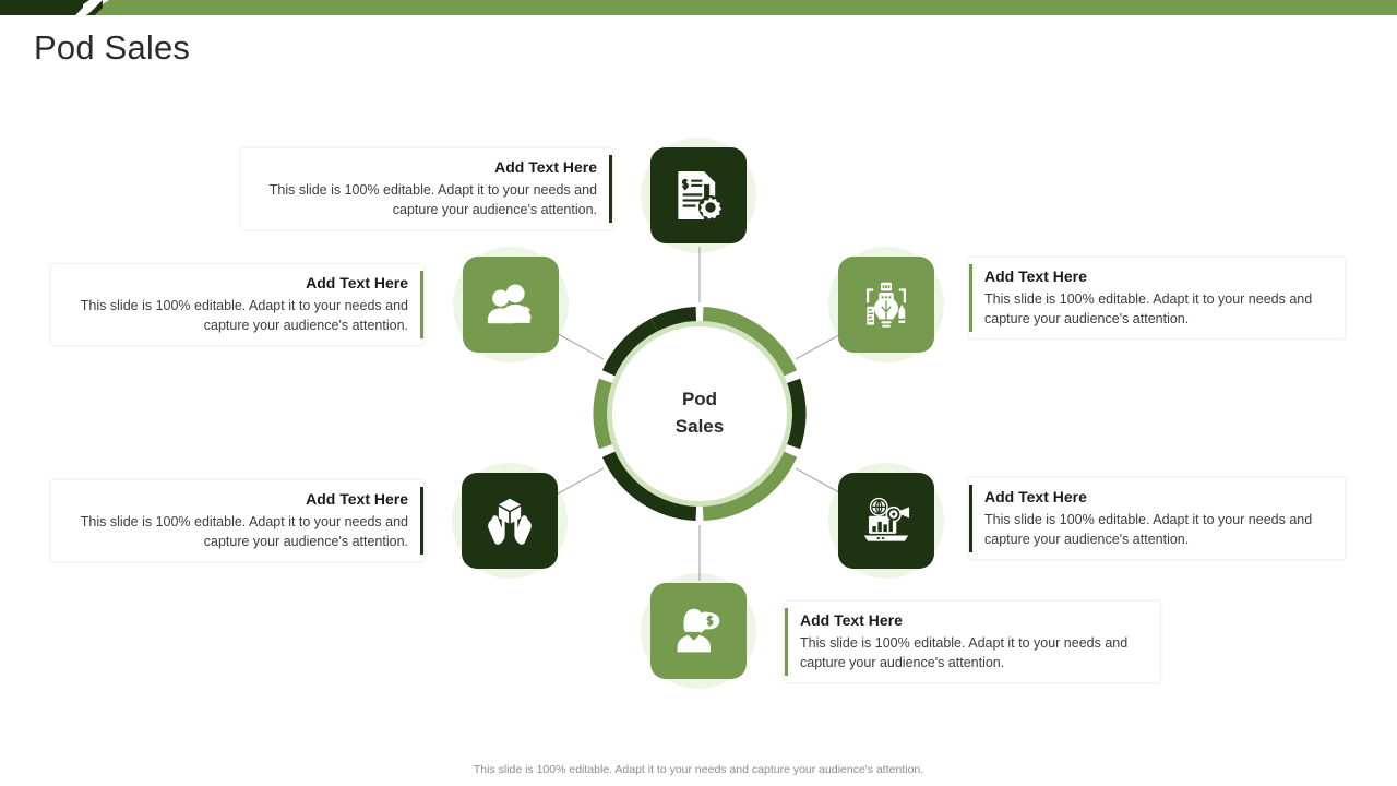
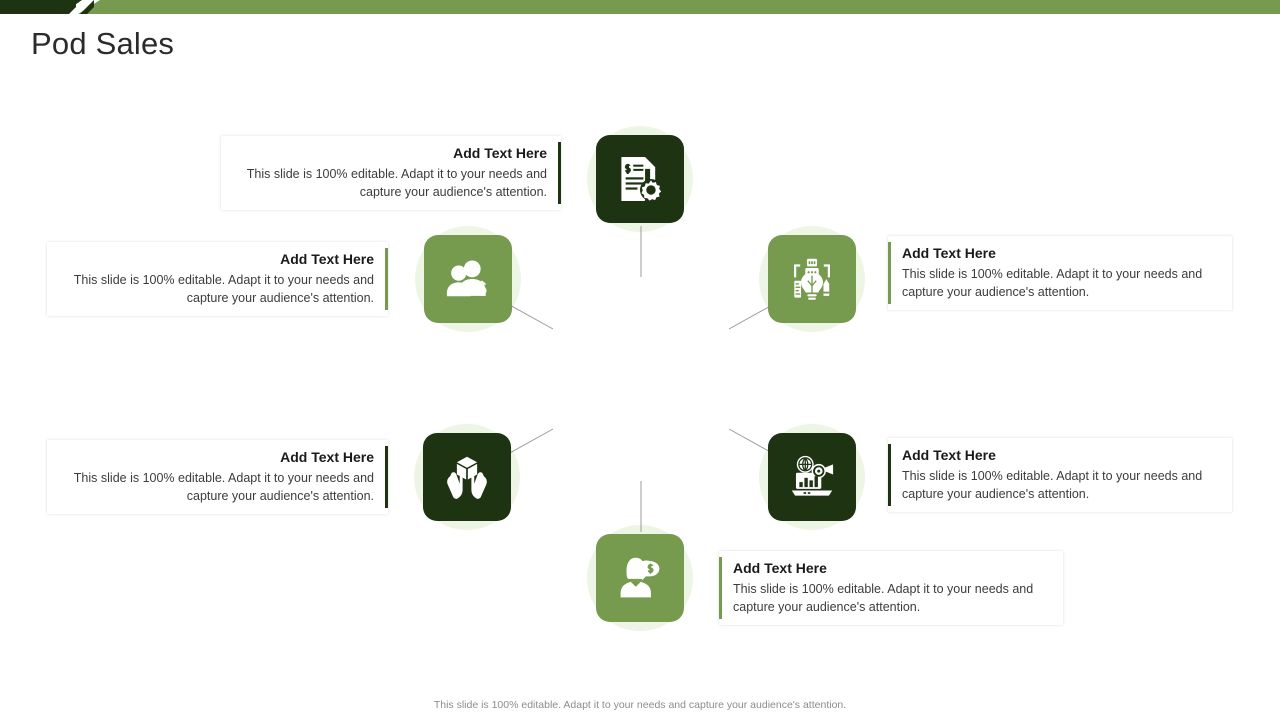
  Pod Sales
- Pod
- Sales
  Add Text Here
  This slide is 100% editable. Adapt it to your needs and capture your audience's attention.
  Add Text Here
  This slide is 100% editable. Adapt it to your needs and capture your audience's attention.
  Add Text Here
  This slide is 100% editable. Adapt it to your needs and capture your audience's attention.
  Add Text Here
  This slide is 100% editable. Adapt it to your needs and capture your audience's attention.
  Add Text Here
  This slide is 100% editable. Adapt it to your needs and capture your audience's attention.
  Add Text Here
  This slide is 100% editable. Adapt it to your needs and capture your audience's attention.
  This slide is 100% editable. Adapt it to your needs and capture your audience's attention.
